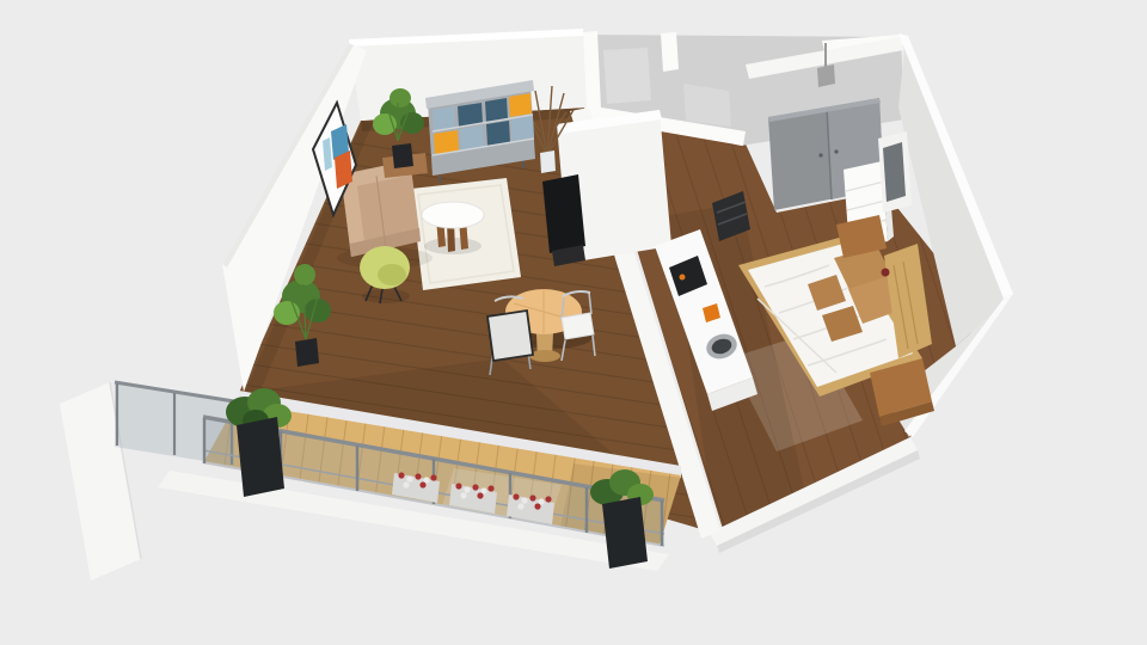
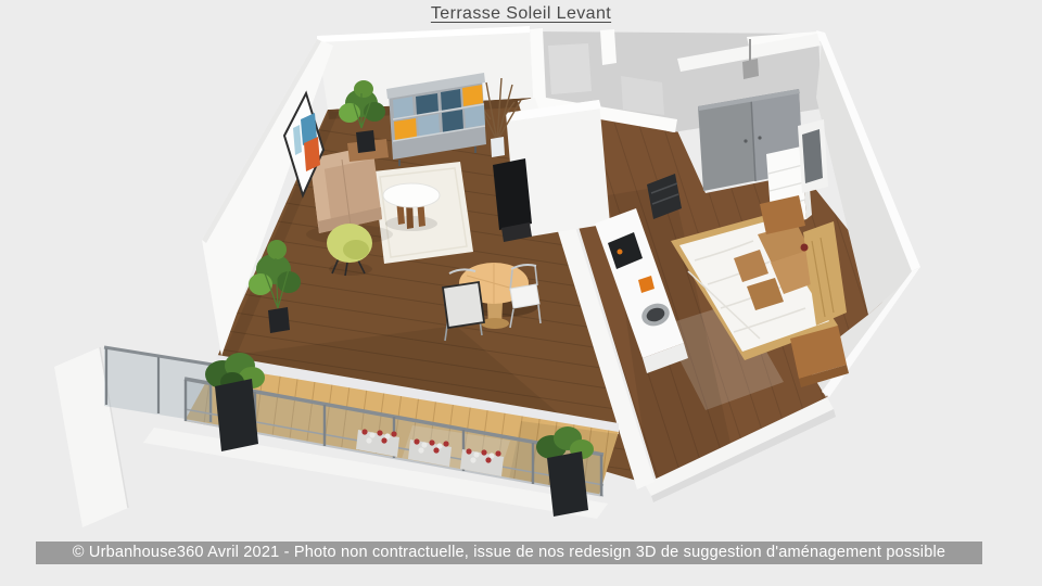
+ Terrasse Soleil Levant
+ © Urbanhouse360 Avril 2021 - Photo non contractuelle, issue de nos redesign 3D de suggestion d'aménagement possible
